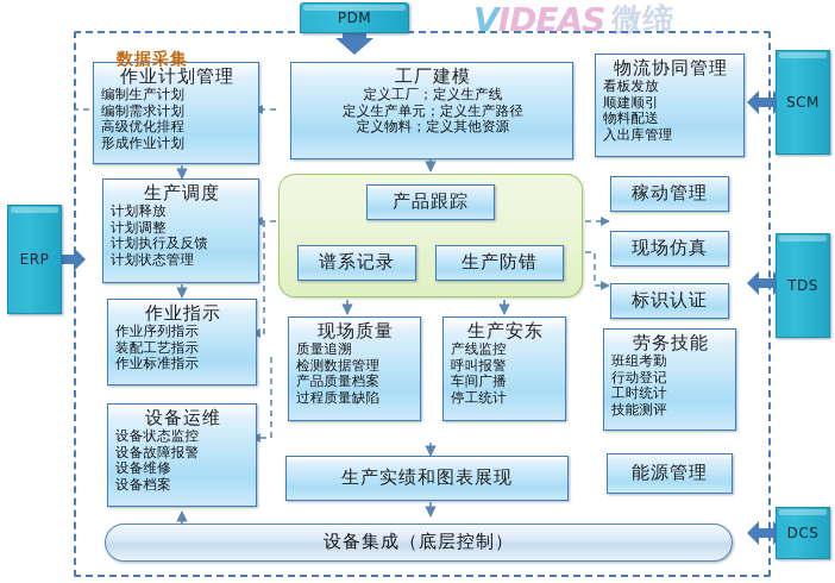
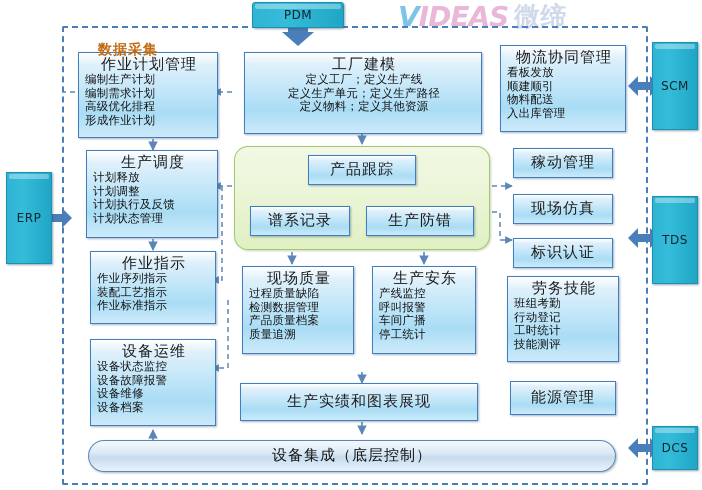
  VIDEAS
  微缔
  PDM
  ERP
  SCM
  TDS
  DCS
  作业计划管理
  编制生产计划
  编制需求计划
  高级优化排程
  形成作业计划
  生产调度
  计划释放
  计划调整
  计划执行及反馈
  计划状态管理
  作业指示
  作业序列指示
  装配工艺指示
  作业标准指示
  设备运维
  设备状态监控
  设备故障报警
  设备维修
  设备档案
  工厂建模
  定义工厂；定义生产线
  定义生产单元；定义生产路径
  定义物料；定义其他资源
  数据采集
  产品跟踪
  谱系记录
  生产防错
  现场质量
- 质量追溯
+ 过程质量缺陷
  检测数据管理
  产品质量档案
- 过程质量缺陷
+ 质量追溯
  生产安东
  产线监控
  呼叫报警
  车间广播
  停工统计
  生产实绩和图表展现
  物流协同管理
  看板发放
  顺建顺引
  物料配送
  入出库管理
  稼动管理
  现场仿真
  标识认证
  劳务技能
  班组考勤
  行动登记
  工时统计
  技能测评
  能源管理
  设备集成（底层控制）
